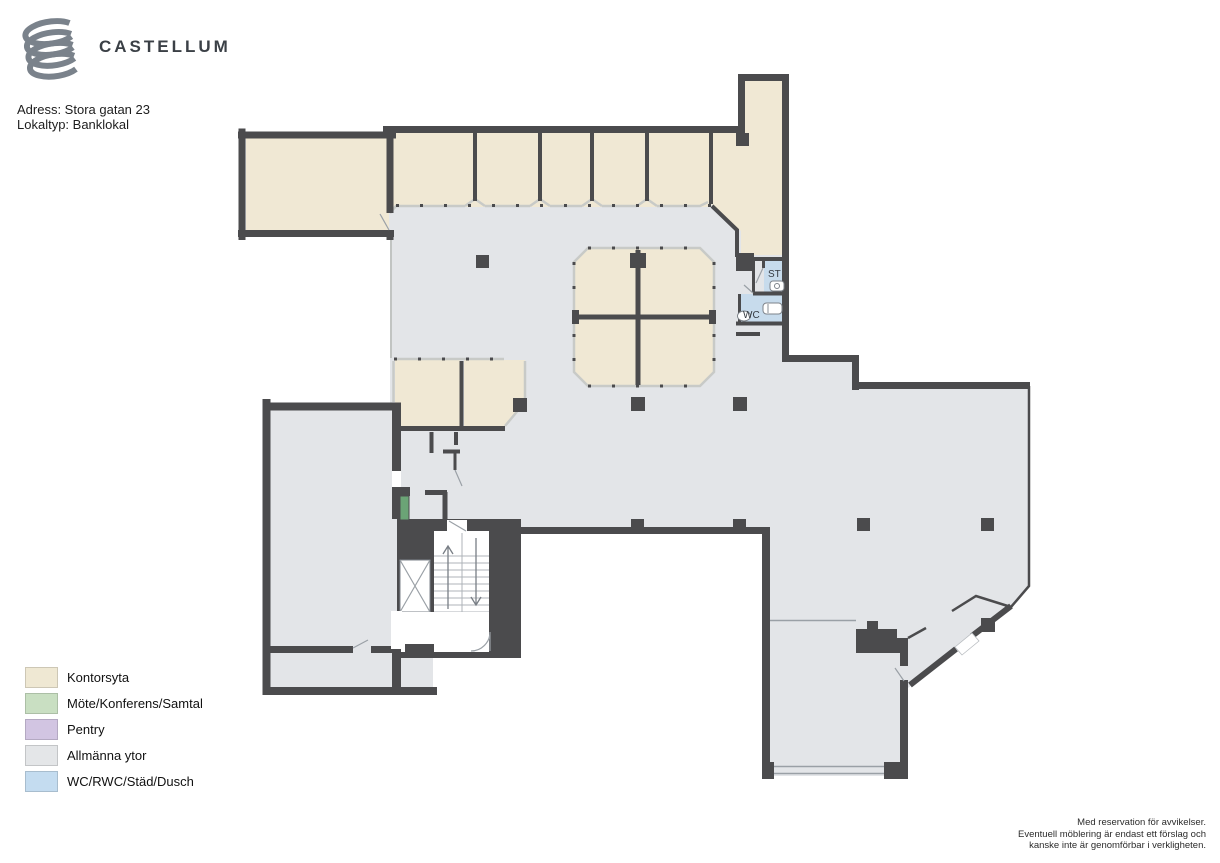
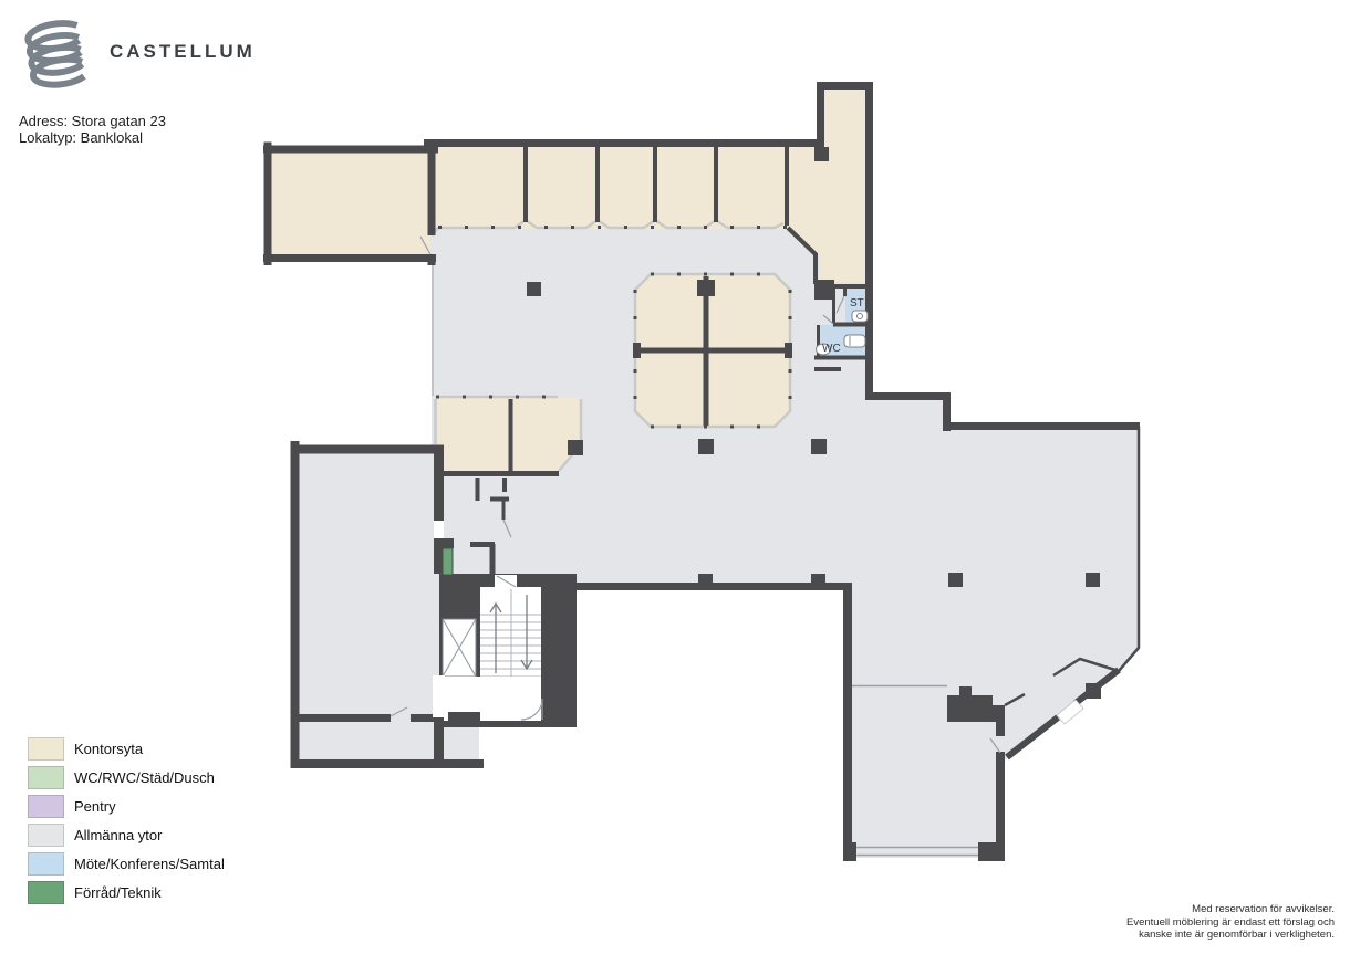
  CASTELLUM
  Adress: Stora gatan 23
  Lokaltyp: Banklokal
  ST
  WC
  Kontorsyta
- Möte/Konferens/Samtal
+ WC/RWC/Städ/Dusch
  Pentry
  Allmänna ytor
- WC/RWC/Städ/Dusch
+ Möte/Konferens/Samtal
+ Förråd/Teknik
  Med reservation för avvikelser.
  Eventuell möblering är endast ett förslag och
  kanske inte är genomförbar i verkligheten.
